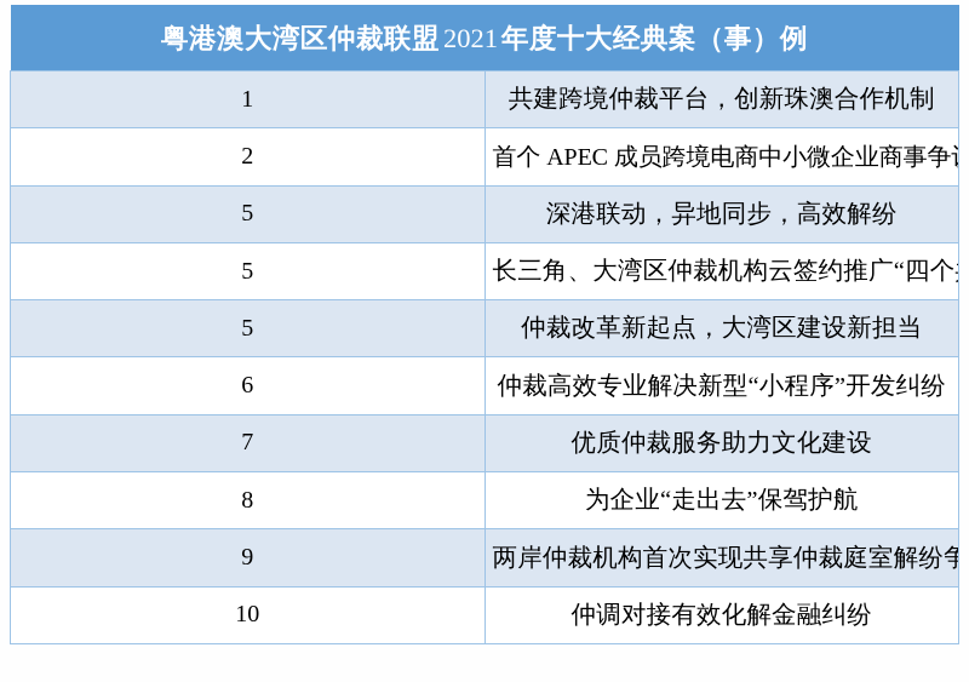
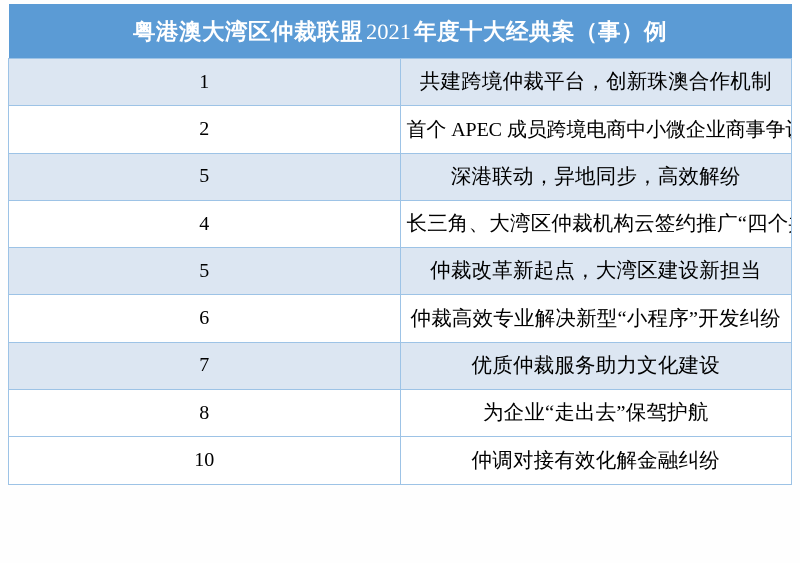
  粤港澳大湾区仲裁联盟2021年度十大经典案（事）例
  1	共建跨境仲裁平台，创新珠澳合作机制
  5	深港联动，异地同步，高效解纷
- 5	长三角、大湾区仲裁机构云签约推广“四个
+ 4	长三角、大湾区仲裁机构云签约推广“四个
  5	仲裁改革新起点，大湾区建设新担当
  6	仲裁高效专业解决新型“小程序”开发纠纷
  7	优质仲裁服务助力文化建设
  8	为企业“走出去”保驾护航
- 9	两岸仲裁机构首次实现共享仲裁庭室解纷争
  10	仲调对接有效化解金融纠纷
